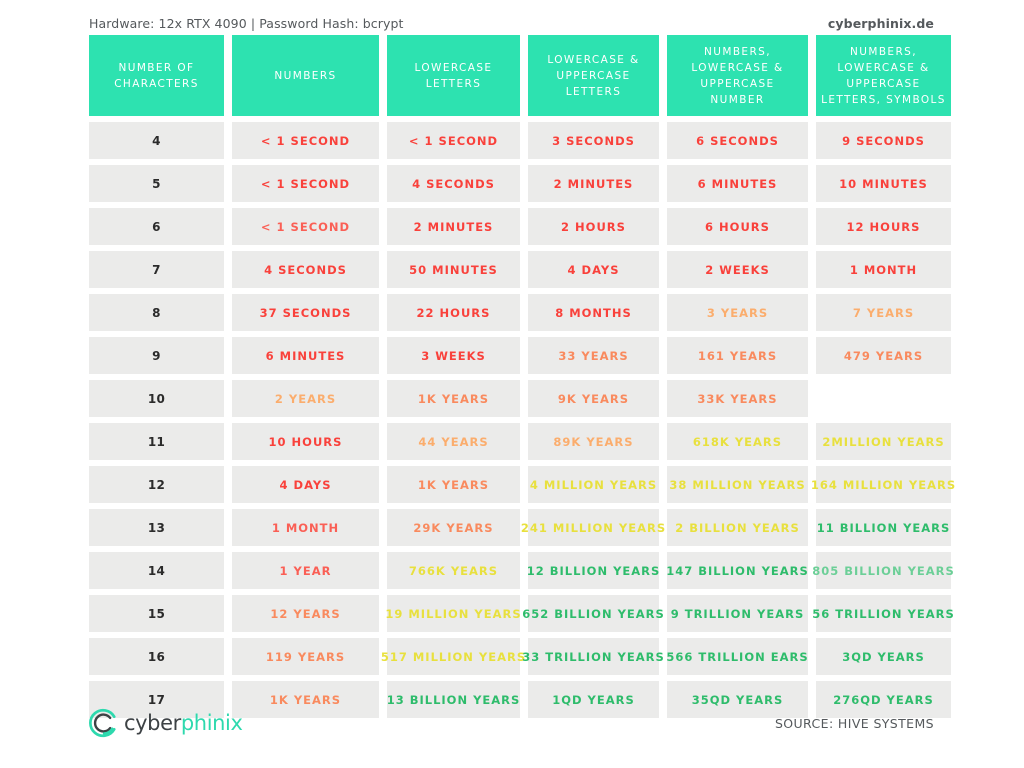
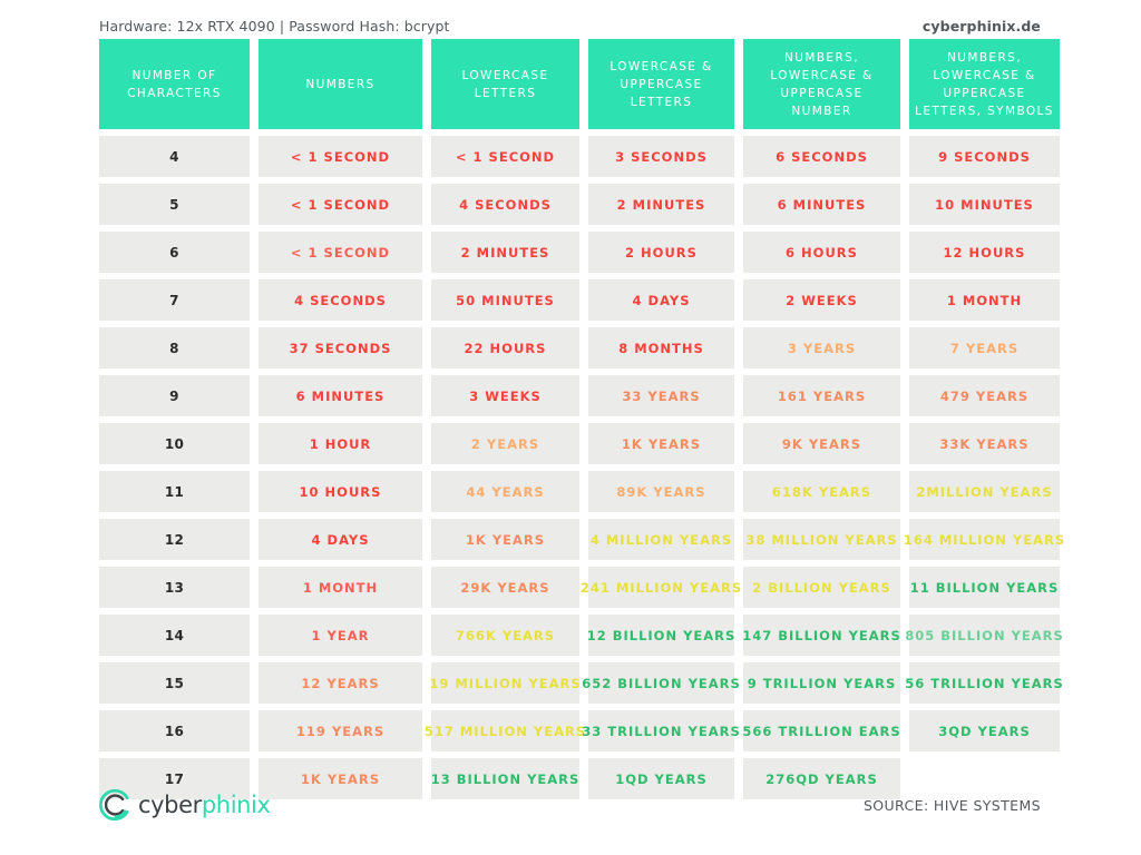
  Hardware: 12x RTX 4090 | Password Hash: bcrypt
  cyberphinix.de
  NUMBER OF CHARACTERS
  NUMBERS
  LOWERCASE LETTERS
  LOWERCASE & UPPERCASE LETTERS
  NUMBERS, LOWERCASE & UPPERCASE NUMBER
  NUMBERS, LOWERCASE & UPPERCASE LETTERS, SYMBOLS
  4
  < 1 SECOND
  < 1 SECOND
  3 SECONDS
  6 SECONDS
  9 SECONDS
  5
  < 1 SECOND
  4 SECONDS
  2 MINUTES
  6 MINUTES
  10 MINUTES
  6
  < 1 SECOND
  2 MINUTES
  2 HOURS
  6 HOURS
  12 HOURS
  7
  4 SECONDS
  50 MINUTES
  4 DAYS
  2 WEEKS
  1 MONTH
  8
  37 SECONDS
  22 HOURS
  8 MONTHS
  3 YEARS
  7 YEARS
  9
  6 MINUTES
  3 WEEKS
  33 YEARS
  161 YEARS
  479 YEARS
  10
+ 1 HOUR
  2 YEARS
  1K YEARS
  9K YEARS
  33K YEARS
  11
  10 HOURS
  44 YEARS
  89K YEARS
  618K YEARS
  2MILLION YEARS
  12
  4 DAYS
  1K YEARS
  4 MILLION YEARS
  38 MILLION YEARS
  164 MILLION YEARS
  13
  1 MONTH
  29K YEARS
  241 MILLION YEARS
  2 BILLION YEARS
  11 BILLION YEARS
  14
  1 YEAR
  766K YEARS
  12 BILLION YEARS
  147 BILLION YEARS
  805 BILLION YEARS
  15
  12 YEARS
  19 MILLION YEARS
  652 BILLION YEARS
  9 TRILLION YEARS
  56 TRILLION YEARS
  16
  119 YEARS
  517 MILLION YEAR
  33 TRILLION YEARS
  566 TRILLION EARS
  3QD YEARS
  17
  1K YEARS
  13 BILLION YEARS
  1QD YEARS
- 35QD YEARS
  276QD YEARS
  cyberphinix
  SOURCE: HIVE SYSTEMS
